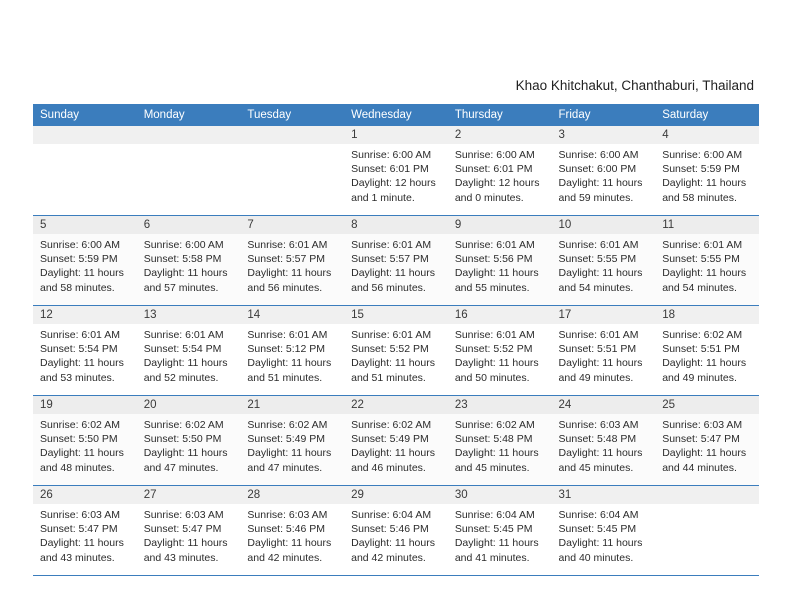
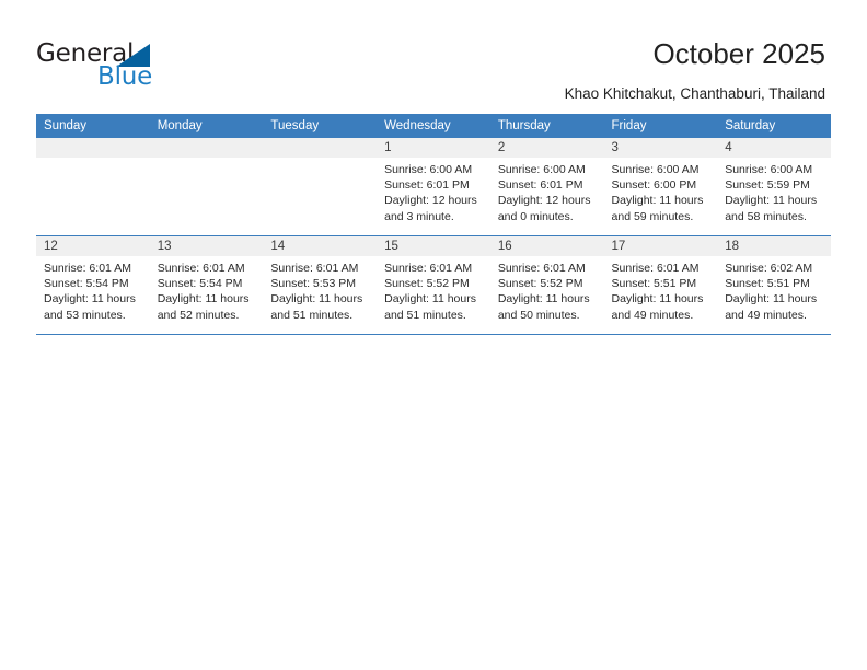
+ General
+ Blue
+ October 2025
  Khao Khitchakut, Chanthaburi, Thailand
  Sunday	Monday	Tuesday	Wednesday	Thursday	Friday	Saturday
- 			1Sunrise: 6:00 AMSunset: 6:01 PMDaylight: 12 hoursand 1 minute.	2Sunrise: 6:00 AMSunset: 6:01 PMDaylight: 12 hoursand 0 minutes.	3Sunrise: 6:00 AMSunset: 6:00 PMDaylight: 11 hoursand 59 minutes.	4Sunrise: 6:00 AMSunset: 5:59 PMDaylight: 11 hoursand 58 minutes.
+ 			1Sunrise: 6:00 AMSunset: 6:01 PMDaylight: 12 hoursand 3 minute.	2Sunrise: 6:00 AMSunset: 6:01 PMDaylight: 12 hoursand 0 minutes.	3Sunrise: 6:00 AMSunset: 6:00 PMDaylight: 11 hoursand 59 minutes.	4Sunrise: 6:00 AMSunset: 5:59 PMDaylight: 11 hoursand 58 minutes.
- 5Sunrise: 6:00 AMSunset: 5:59 PMDaylight: 11 hoursand 58 minutes.	6Sunrise: 6:00 AMSunset: 5:58 PMDaylight: 11 hoursand 57 minutes.	7Sunrise: 6:01 AMSunset: 5:57 PMDaylight: 11 hoursand 56 minutes.	8Sunrise: 6:01 AMSunset: 5:57 PMDaylight: 11 hoursand 56 minutes.	9Sunrise: 6:01 AMSunset: 5:56 PMDaylight: 11 hoursand 55 minutes.	10Sunrise: 6:01 AMSunset: 5:55 PMDaylight: 11 hoursand 54 minutes.	11Sunrise: 6:01 AMSunset: 5:55 PMDaylight: 11 hoursand 54 minutes.
- 12Sunrise: 6:01 AMSunset: 5:54 PMDaylight: 11 hoursand 53 minutes.	13Sunrise: 6:01 AMSunset: 5:54 PMDaylight: 11 hoursand 52 minutes.	14Sunrise: 6:01 AMSunset: 5:12 PMDaylight: 11 hoursand 51 minutes.	15Sunrise: 6:01 AMSunset: 5:52 PMDaylight: 11 hoursand 51 minutes.	16Sunrise: 6:01 AMSunset: 5:52 PMDaylight: 11 hoursand 50 minutes.	17Sunrise: 6:01 AMSunset: 5:51 PMDaylight: 11 hoursand 49 minutes.	18Sunrise: 6:02 AMSunset: 5:51 PMDaylight: 11 hoursand 49 minutes.
+ 12Sunrise: 6:01 AMSunset: 5:54 PMDaylight: 11 hoursand 53 minutes.	13Sunrise: 6:01 AMSunset: 5:54 PMDaylight: 11 hoursand 52 minutes.	14Sunrise: 6:01 AMSunset: 5:53 PMDaylight: 11 hoursand 51 minutes.	15Sunrise: 6:01 AMSunset: 5:52 PMDaylight: 11 hoursand 51 minutes.	16Sunrise: 6:01 AMSunset: 5:52 PMDaylight: 11 hoursand 50 minutes.	17Sunrise: 6:01 AMSunset: 5:51 PMDaylight: 11 hoursand 49 minutes.	18Sunrise: 6:02 AMSunset: 5:51 PMDaylight: 11 hoursand 49 minutes.
- 19Sunrise: 6:02 AMSunset: 5:50 PMDaylight: 11 hoursand 48 minutes.	20Sunrise: 6:02 AMSunset: 5:50 PMDaylight: 11 hoursand 47 minutes.	21Sunrise: 6:02 AMSunset: 5:49 PMDaylight: 11 hoursand 47 minutes.	22Sunrise: 6:02 AMSunset: 5:49 PMDaylight: 11 hoursand 46 minutes.	23Sunrise: 6:02 AMSunset: 5:48 PMDaylight: 11 hoursand 45 minutes.	24Sunrise: 6:03 AMSunset: 5:48 PMDaylight: 11 hoursand 45 minutes.	25Sunrise: 6:03 AMSunset: 5:47 PMDaylight: 11 hoursand 44 minutes.
- 26Sunrise: 6:03 AMSunset: 5:47 PMDaylight: 11 hoursand 43 minutes.	27Sunrise: 6:03 AMSunset: 5:47 PMDaylight: 11 hoursand 43 minutes.	28Sunrise: 6:03 AMSunset: 5:46 PMDaylight: 11 hoursand 42 minutes.	29Sunrise: 6:04 AMSunset: 5:46 PMDaylight: 11 hoursand 42 minutes.	30Sunrise: 6:04 AMSunset: 5:45 PMDaylight: 11 hoursand 41 minutes.	31Sunrise: 6:04 AMSunset: 5:45 PMDaylight: 11 hoursand 40 minutes.
